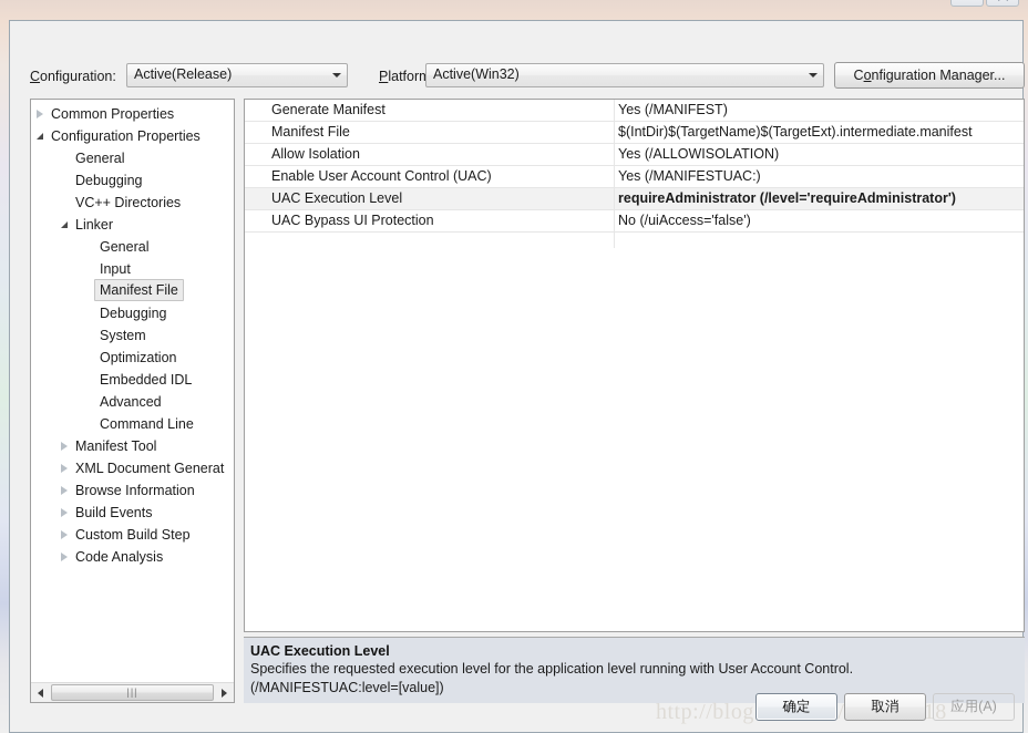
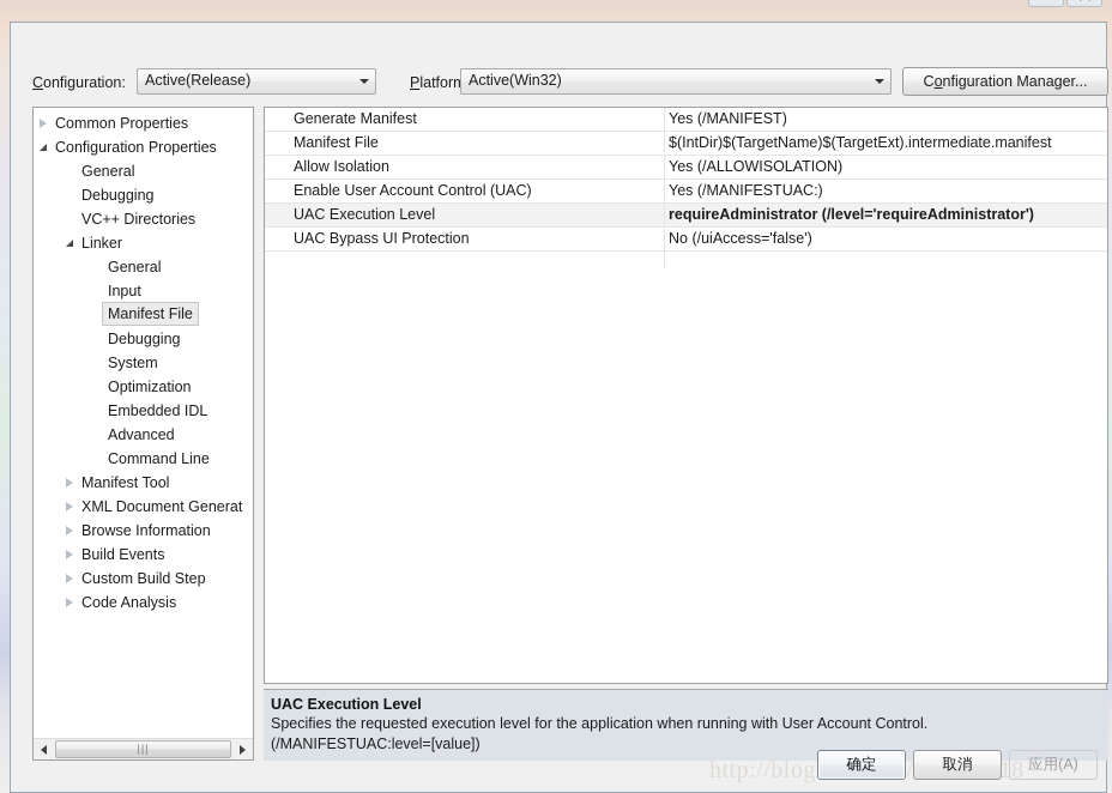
  Configuration:
  Active(Release)
  Platfor
  Active(Win32)
  Configuration Manager...
  Common Properties
  Configuration Properties
  General
  Debugging
  VC++ Directories
  Linker
  General
  Input
  Manifest File
  Debugging
  System
  Optimization
  Embedded IDL
  Advanced
  Command Line
  Manifest Tool
  XML Document Generat
  Browse Information
  Build Events
  Custom Build Step
  Code Analysis
  |||
  Generate Manifest
  Yes (/MANIFEST)
  Manifest File
  $(IntDir)$(TargetName)$(TargetExt).intermediate.manifest
  Allow Isolation
  Yes (/ALLOWISOLATION)
  Enable User Account Control (UAC)
  Yes (/MANIFESTUAC:)
  UAC Execution Level
  requireAdministrator (/level='requireAdministrator')
  UAC Bypass UI Protection
  No (/uiAccess='false')
  UAC Execution Level
- Specifies the requested execution level for the application level running with User Account Control.
+ Specifies the requested execution level for the application when running with User Account Control.
  (/MANIFESTUAC:level=[value])
  确定
  取消
  应用(A)
